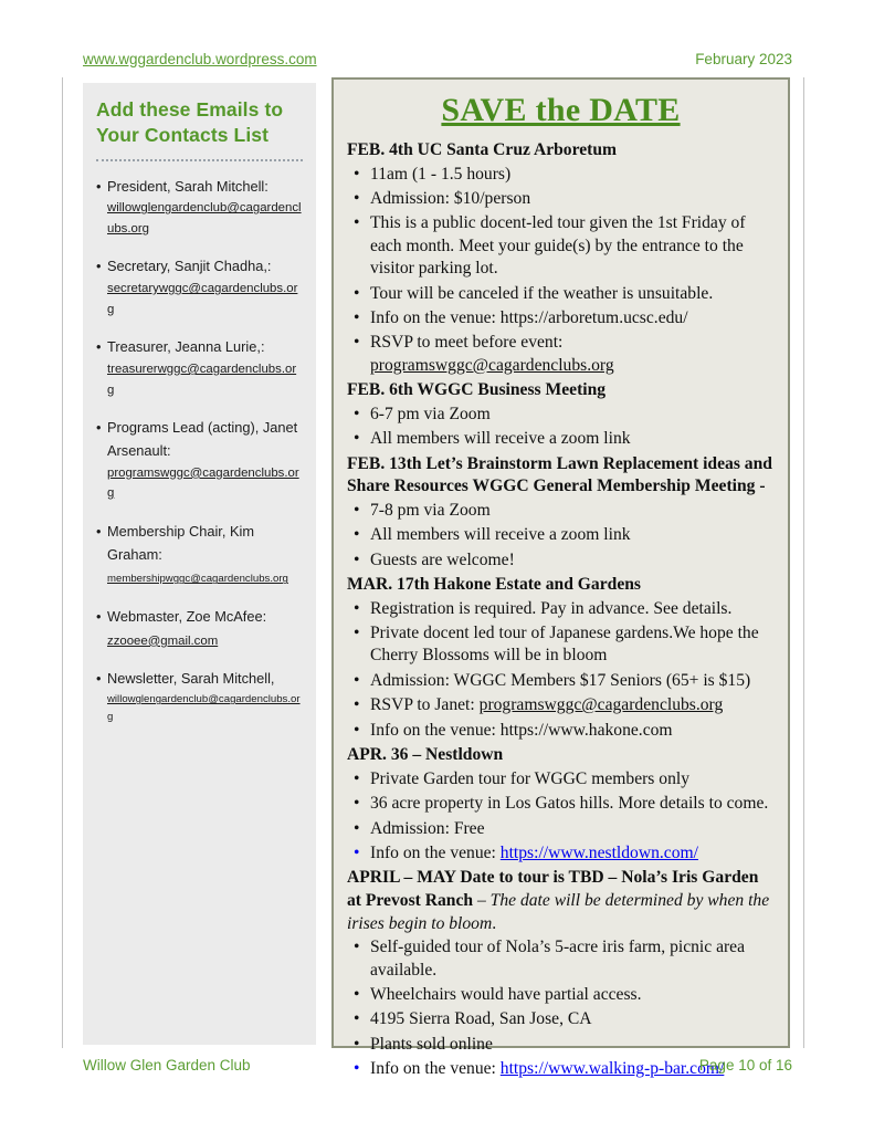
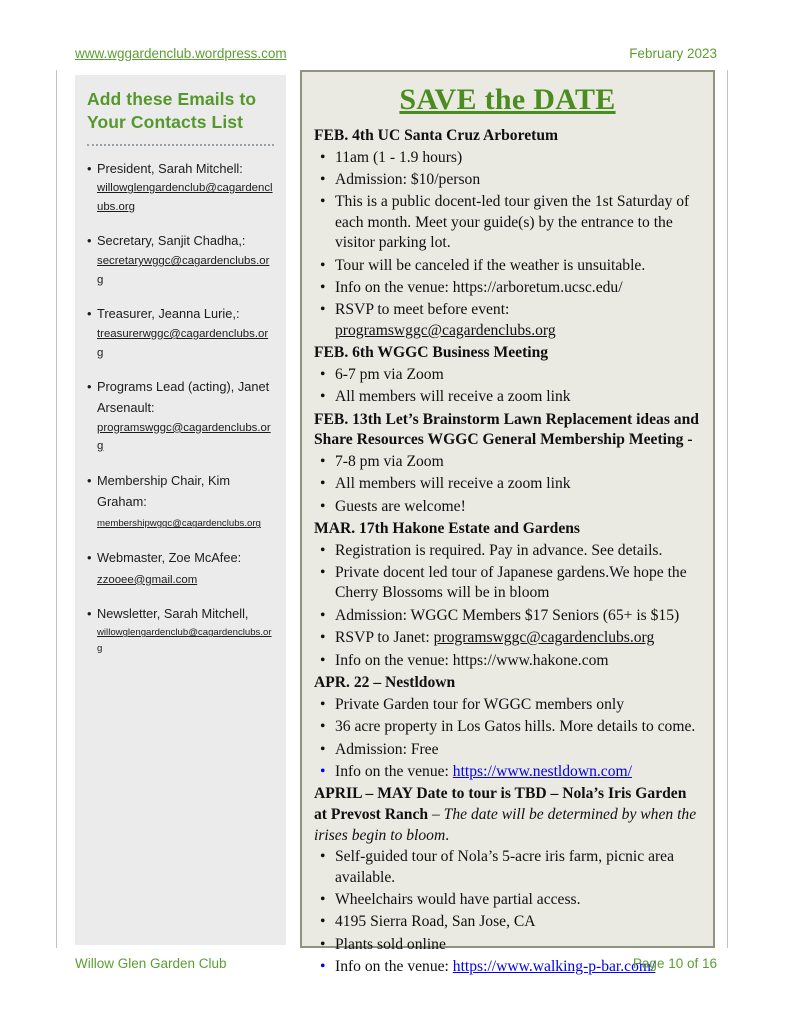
  www.wggardenclub.wordpress.com
  February 2023
  Add these Emails to Your Contacts List
  President, Sarah Mitchell:
  willowglengardenclub@cagardenclubs.org
  Secretary, Sanjit Chadha,:
  secretarywggc@cagardenclubs.org
  Treasurer, Jeanna Lurie,:
  treasurerwggc@cagardenclubs.org
  Programs Lead (acting), Janet Arsenault:
  programswggc@cagardenclubs.org
  Membership Chair, Kim Graham:
  membershipwggc@cagardenclubs.org
  Webmaster, Zoe McAfee:
  zzooee@gmail.com
  Newsletter, Sarah Mitchell,
  willowglengardenclub@cagardenclubs.org
  SAVE the DATE
  FEB. 4th UC Santa Cruz Arboretum
- 11am (1 - 1.5 hours)
+ 11am (1 - 1.9 hours)
  Admission: $10/person
- This is a public docent-led tour given the 1st Friday of each month. Meet your guide(s) by the entrance to the visitor parking lot.
+ This is a public docent-led tour given the 1st Saturday of each month. Meet your guide(s) by the entrance to the visitor parking lot.
  Tour will be canceled if the weather is unsuitable.
  Info on the venue: https://arboretum.ucsc.edu/
  RSVP to meet before event:
  programswggc@cagardenclubs.org
  FEB. 6th WGGC Business Meeting
  6-7 pm via Zoom
  All members will receive a zoom link
  FEB. 13th Let’s Brainstorm Lawn Replacement ideas and Share Resources WGGC General Membership Meeting -
  7-8 pm via Zoom
  All members will receive a zoom link
  Guests are welcome!
  MAR. 17th Hakone Estate and Gardens
  Registration is required. Pay in advance. See details.
  Private docent led tour of Japanese gardens.We hope the Cherry Blossoms will be in bloom
  Admission: WGGC Members $17 Seniors (65+ is $15)
  RSVP to Janet: programswggc@cagardenclubs.org
  Info on the venue: https://www.hakone.com
- APR. 36 – Nestldown
+ APR. 22 – Nestldown
  Private Garden tour for WGGC members only
  36 acre property in Los Gatos hills. More details to come.
  Admission: Free
  Info on the venue: https://www.nestldown.com/
  APRIL – MAY Date to tour is TBD – Nola’s Iris Garden at Prevost Ranch – The date will be determined by when the irises begin to bloom.
  Self-guided tour of Nola’s 5-acre iris farm, picnic area available.
  Wheelchairs would have partial access.
  4195 Sierra Road, San Jose, CA
  Plants sold online
  Info on the venue: https://www.walking-p-bar.com/
  Willow Glen Garden Club
  Page 10 of 16
